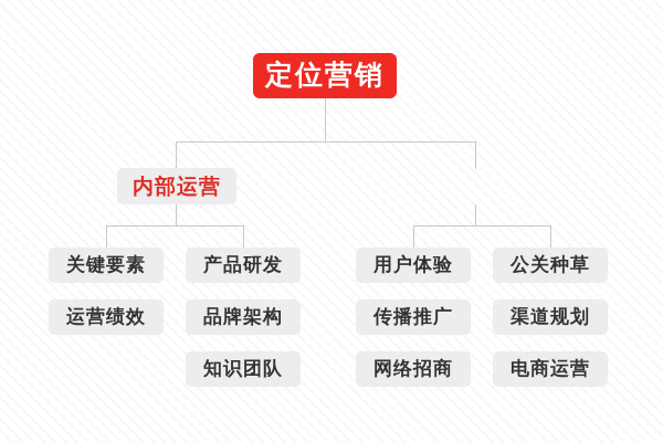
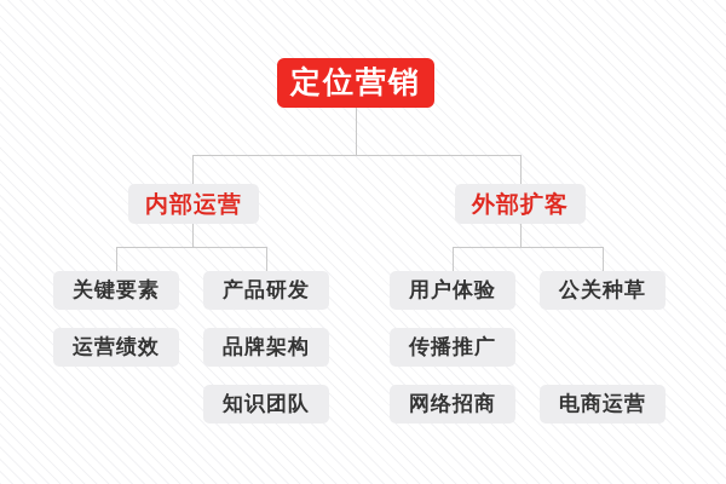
  定位营销
  内部运营
+ 外部扩客
  关键要素
  产品研发
  运营绩效
  品牌架构
  知识团队
  用户体验
  公关种草
  传播推广
- 渠道规划
  网络招商
  电商运营
